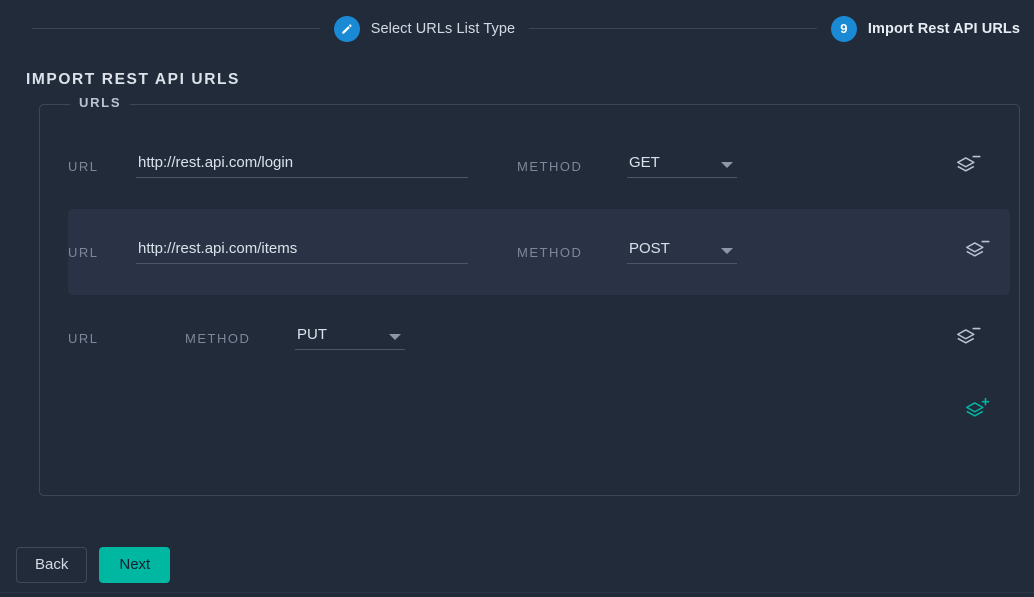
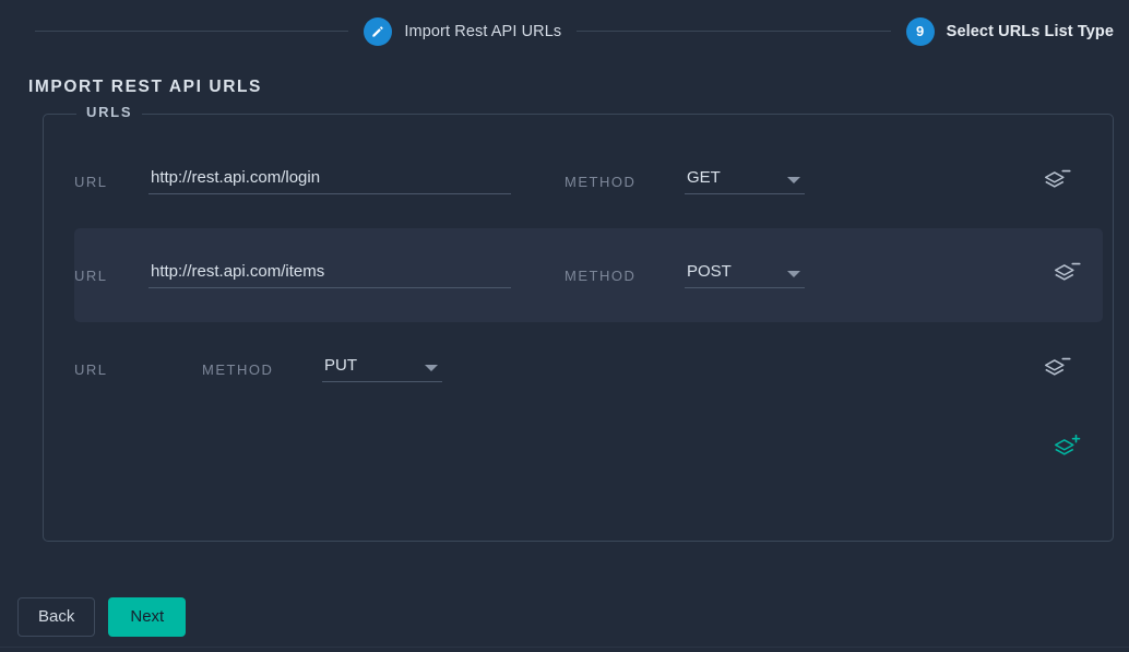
- Select URLs List Type
+ Import Rest API URLs
  9
- Import Rest API URLs
+ Select URLs List Type
  IMPORT REST API URLS
  URLS
  URL
  http://rest.api.com/login
  METHOD
  GET
  URL
  http://rest.api.com/items
  METHOD
  POST
  URL
  METHOD
  PUT
  Back
  Next
